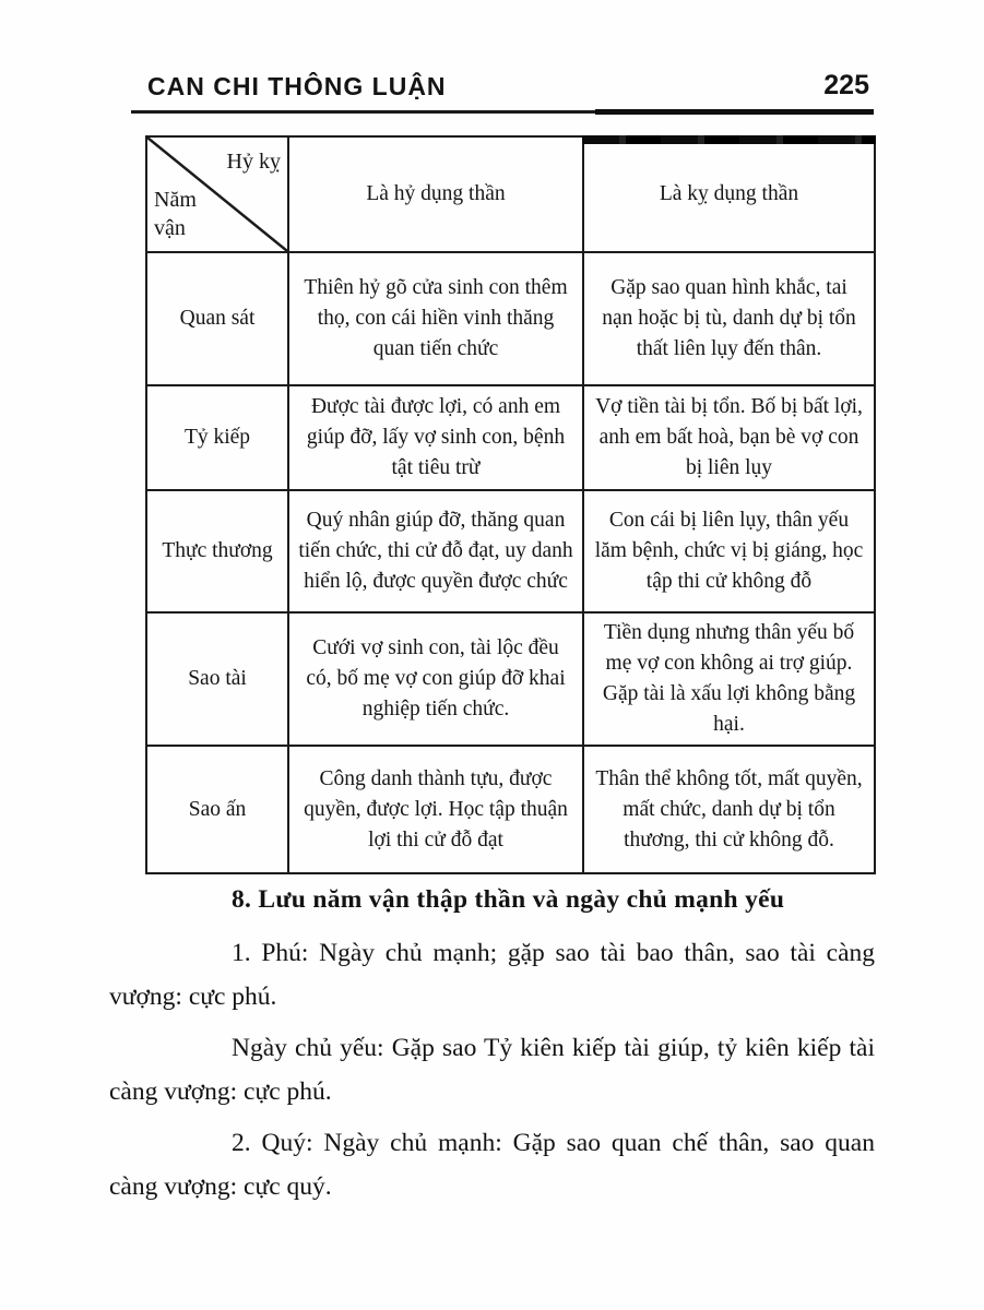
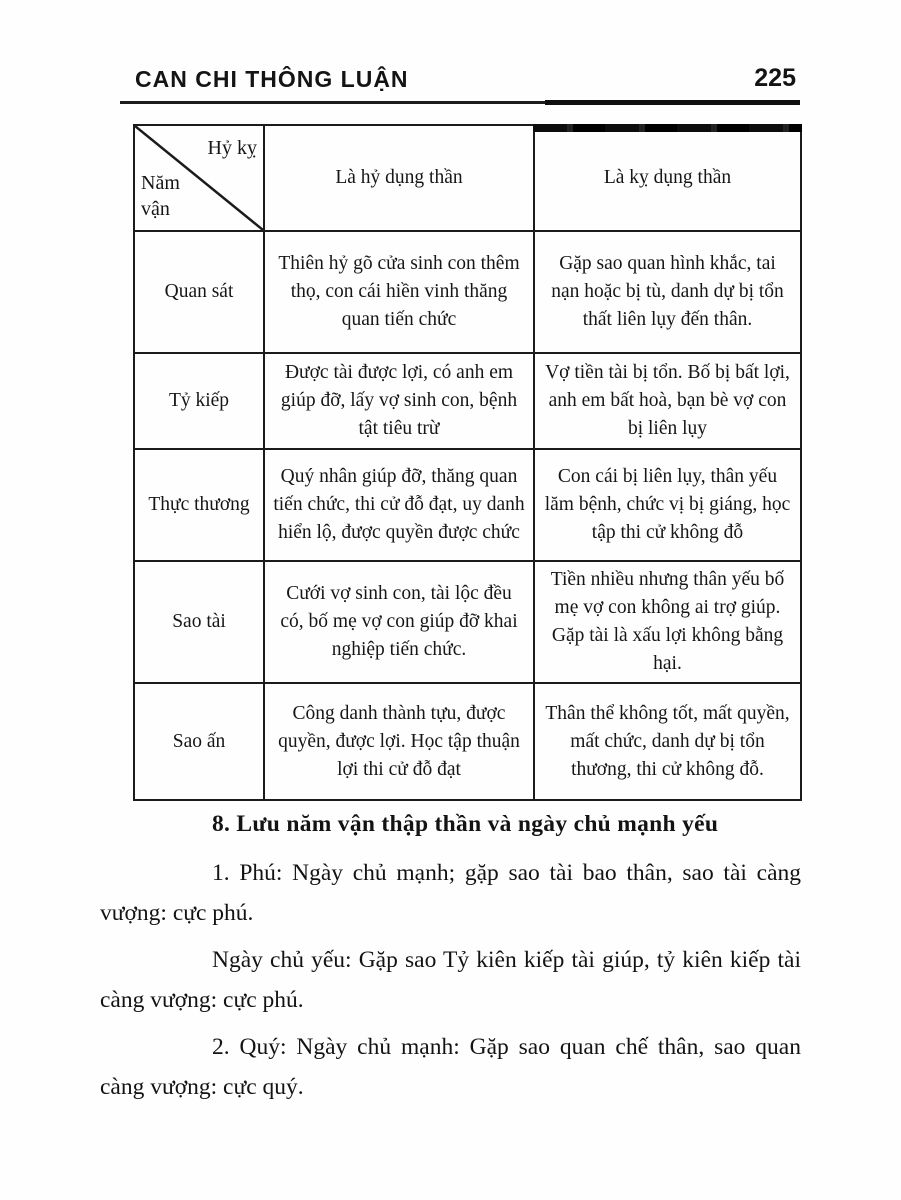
  CAN CHI THÔNG LUẬN
  225
  Hỷ kỵ Năm vận	Là hỷ dụng thần	Là kỵ dụng thần
  Quan sát	Thiên hỷ gõ cửa sinh con thêm thọ, con cái hiền vinh thăng quan tiến chức	Gặp sao quan hình khắc, tai nạn hoặc bị tù, danh dự bị tổn thất liên lụy đến thân.
  Tỷ kiếp	Được tài được lợi, có anh em giúp đỡ, lấy vợ sinh con, bệnh tật tiêu trừ	Vợ tiền tài bị tổn. Bố bị bất lợi, anh em bất hoà, bạn bè vợ con bị liên lụy
  Thực thương	Quý nhân giúp đỡ, thăng quan tiến chức, thi cử đỗ đạt, uy danh hiển lộ, được quyền được chức	Con cái bị liên lụy, thân yếu lăm bệnh, chức vị bị giáng, học tập thi cử không đỗ
- Sao tài	Cưới vợ sinh con, tài lộc đều có, bố mẹ vợ con giúp đỡ khai nghiệp tiến chức.	Tiền dụng nhưng thân yếu bố mẹ vợ con không ai trợ giúp. Gặp tài là xấu lợi không bằng hại.
+ Sao tài	Cưới vợ sinh con, tài lộc đều có, bố mẹ vợ con giúp đỡ khai nghiệp tiến chức.	Tiền nhiều nhưng thân yếu bố mẹ vợ con không ai trợ giúp. Gặp tài là xấu lợi không bằng hại.
  Sao ấn	Công danh thành tựu, được quyền, được lợi. Học tập thuận lợi thi cử đỗ đạt	Thân thể không tốt, mất quyền, mất chức, danh dự bị tổn thương, thi cử không đỗ.
  8. Lưu năm vận thập thần và ngày chủ mạnh yếu
  1. Phú: Ngày chủ mạnh; gặp sao tài bao thân, sao tài càng vượng: cực phú.
  Ngày chủ yếu: Gặp sao Tỷ kiên kiếp tài giúp, tỷ kiên kiếp tài càng vượng: cực phú.
  2. Quý: Ngày chủ mạnh: Gặp sao quan chế thân, sao quan càng vượng: cực quý.
